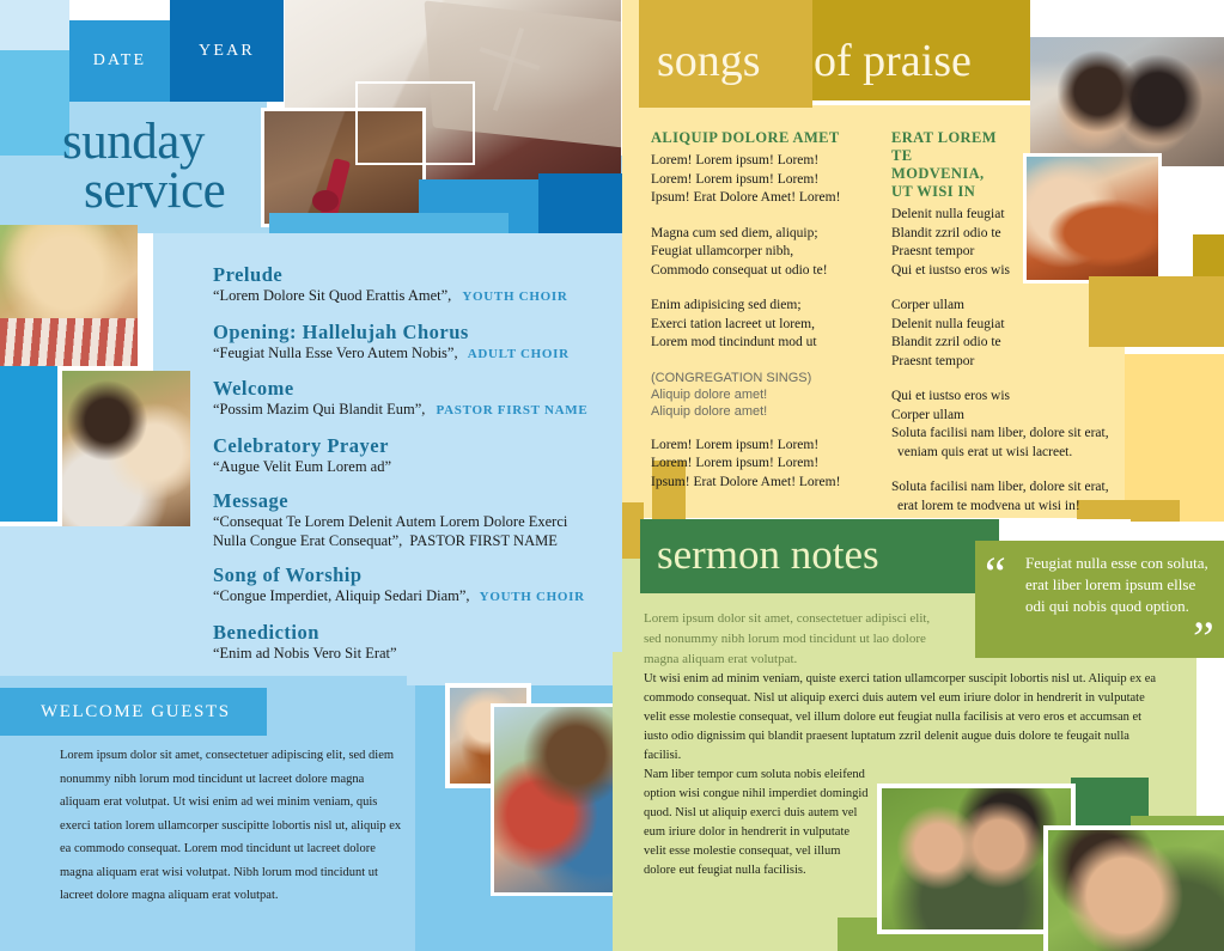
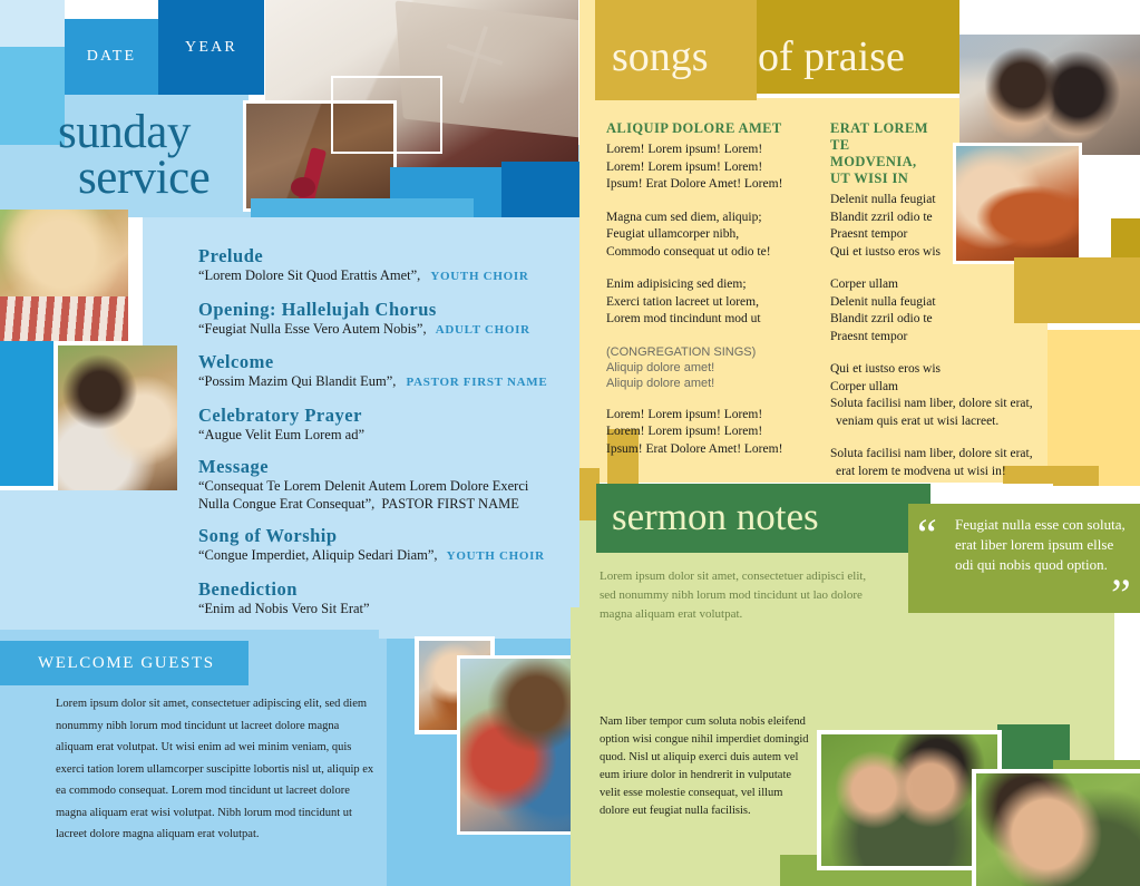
  DATE
  YEAR
  sunday
  service
  Prelude
  “Lorem Dolore Sit Quod Erattis Amet”, YOUTH CHOIR
  Opening: Hallelujah Chorus
  “Feugiat Nulla Esse Vero Autem Nobis”, ADULT CHOIR
  Welcome
  “Possim Mazim Qui Blandit Eum”, PASTOR FIRST NAME
  Celebratory Prayer
  “Augue Velit Eum Lorem ad”
  Message
  “Consequat Te Lorem Delenit Autem Lorem Dolore Exerci Nulla Congue Erat Consequat”, PASTOR FIRST NAME
  Song of Worship
  “Congue Imperdiet, Aliquip Sedari Diam”, YOUTH CHOIR
  Benediction
  “Enim ad Nobis Vero Sit Erat”
  WELCOME GUESTS
  Lorem ipsum dolor sit amet, consectetuer adipiscing elit, sed diem nonummy nibh lorum mod tincidunt ut lacreet dolore magna aliquam erat volutpat. Ut wisi enim ad wei minim veniam, quis exerci tation lorem ullamcorper suscipitte lobortis nisl ut, aliquip ex ea commodo consequat. Lorem mod tincidunt ut lacreet dolore magna aliquam erat wisi volutpat. Nibh lorum mod tincidunt ut lacreet dolore magna aliquam erat volutpat.
  songs
  of praise
  ALIQUIP DOLORE AMET
  Lorem! Lorem ipsum! Lorem!
  Lorem! Lorem ipsum! Lorem!
  Ipsum! Erat Dolore Amet! Lorem!
  Magna cum sed diem, aliquip;
  Feugiat ullamcorper nibh,
  Commodo consequat ut odio te!
  Enim adipisicing sed diem;
  Exerci tation lacreet ut lorem,
  Lorem mod tincindunt mod ut
  (CONGREGATION SINGS)
  Aliquip dolore amet!
  Aliquip dolore amet!
  Lorem! Lorem ipsum! Lorem!
  Lorem! Lorem ipsum! Lorem!
  Ipsum! Erat Dolore Amet! Lorem!
  ERAT LOREM TE MODVENIA, UT WISI IN
  Delenit nulla feugiat
  Blandit zzril odio te
  Praesnt tempor
  Qui et iustso eros wis
  Corper ullam
  Delenit nulla feugiat
  Blandit zzril odio te
  Praesnt tempor
  Qui et iustso eros wis
  Corper ullam
  Soluta facilisi nam liber, dolore sit erat,
  veniam quis erat ut wisi lacreet.
  Soluta facilisi nam liber, dolore sit erat,
  erat lorem te modvena ut wisi in!
  sermon notes
  “
  Feugiat nulla esse con soluta, erat liber lorem ipsum ellse odi qui nobis quod option.
  ”
  Lorem ipsum dolor sit amet, consectetuer adipisci elit, sed nonummy nibh lorum mod tincidunt ut lao dolore magna aliquam erat volutpat.
- Ut wisi enim ad minim veniam, quiste exerci tation ullamcorper suscipit lobortis nisl ut. Aliquip ex ea commodo consequat. Nisl ut aliquip exerci duis autem vel eum iriure dolor in hendrerit in vulputate velit esse molestie consequat, vel illum dolore eut feugiat nulla facilisis at vero eros et accumsan et iusto odio dignissim qui blandit praesent luptatum zzril delenit augue duis dolore te feugait nulla facilisi.
  Nam liber tempor cum soluta nobis eleifend option wisi congue nihil imperdiet domingid quod. Nisl ut aliquip exerci duis autem vel eum iriure dolor in hendrerit in vulputate velit esse molestie consequat, vel illum dolore eut feugiat nulla facilisis.
